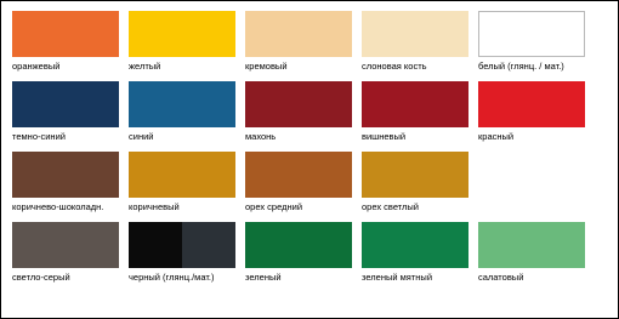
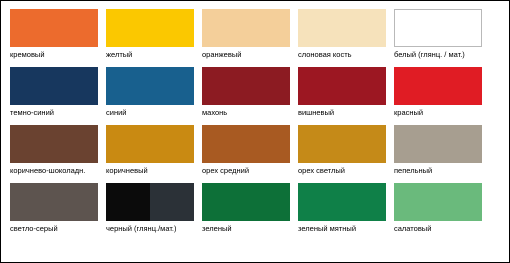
- оранжевый
+ кремовый
  желтый
- кремовый
+ оранжевый
  слоновая кость
  белый (глянц. / мат.)
  темно-синий
  синий
  махонь
  вишневый
  красный
  коричнево-шоколадн.
  коричневый
  орех средний
  орех светлый
+ пепельный
  светло-серый
  черный (глянц./мат.)
  зеленый
  зеленый мятный
  салатовый
